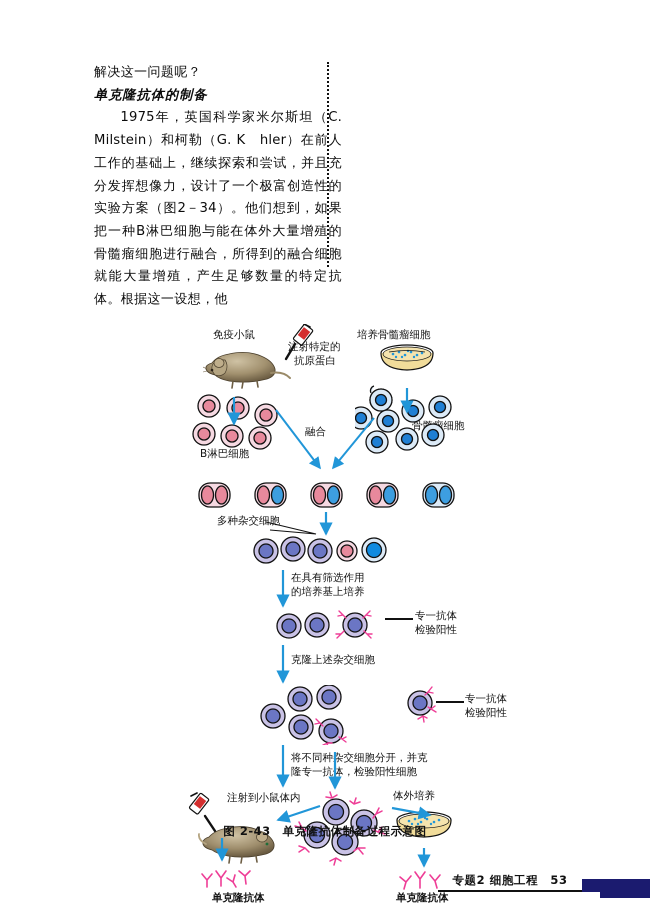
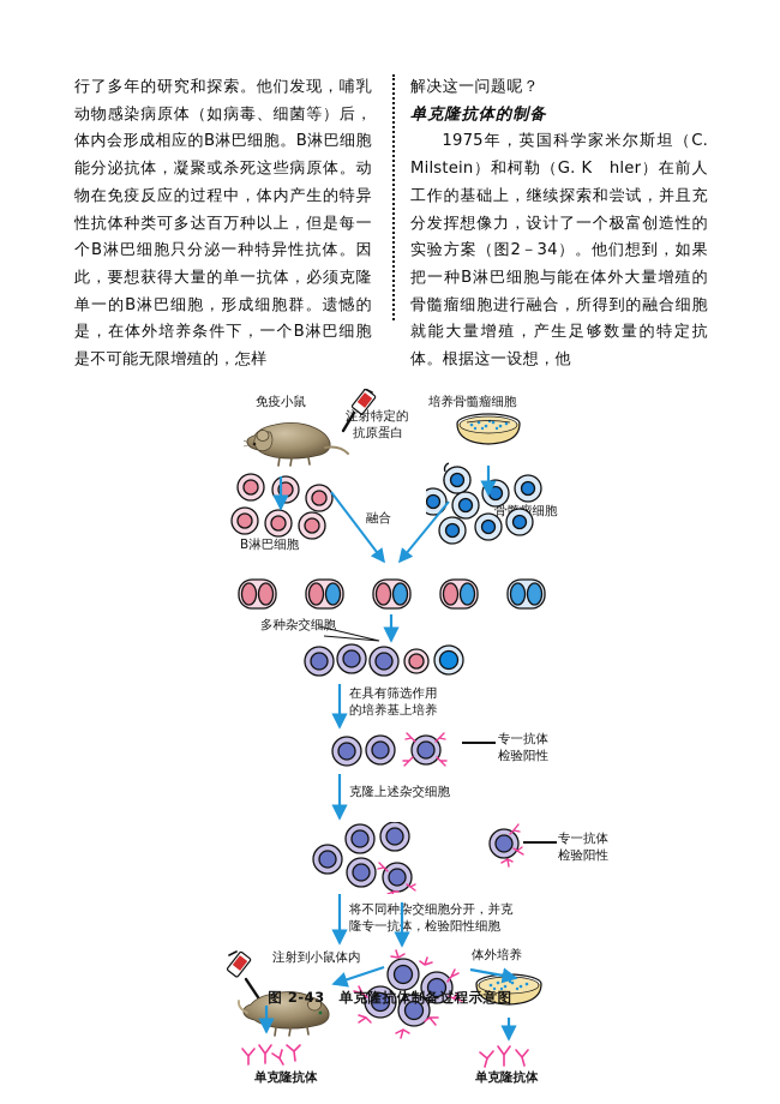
+ 行了多年的研究和探索。他们发现，哺乳动物感染病原体（如病毒、细菌等）后，体内会形成相应的B淋巴细胞。B淋巴细胞能分泌抗体，凝聚或杀死这些病原体。动物在免疫反应的过程中，体内产生的特异性抗体种类可多达百万种以上，但是每一个B淋巴细胞只分泌一种特异性抗体。因此，要想获得大量的单一抗体，必须克隆单一的B淋巴细胞，形成细胞群。遗憾的是，在体外培养条件下，一个B淋巴细胞是不可能无限增殖的，怎样
  解决这一问题呢？
  单克隆抗体的制备
  1975年，英国科学家米尔斯坦（C. Milstein）和柯勒（G. K hler）在前人工作的基础上，继续探索和尝试，并且充分发挥想像力，设计了一个极富创造性的实验方案（图2－34）。他们想到，如果把一种B淋巴细胞与能在体外大量增殖的骨髓瘤细胞进行融合，所得到的融合细胞就能大量增殖，产生足够数量的特定抗体。根据这一设想，他
  免疫小鼠
  射特定的
  抗原蛋白
  培养骨髓瘤细胞
  B淋巴细胞
  融合
  多种杂交细胞
  在具有筛选作用
  的培养基上培养
  专一抗体
  检验阳性
  克隆上述杂交细胞
  专一抗体
  检验阳性
  将不同种杂交细胞分开，并克
  隆专一抗体，检验阳性细胞
  注射到小鼠体内
  体外培养
  单克隆抗体
  单克隆抗体
  图 2-43 单克隆抗体制备过程示意图
- 专题2 细胞工程 53
